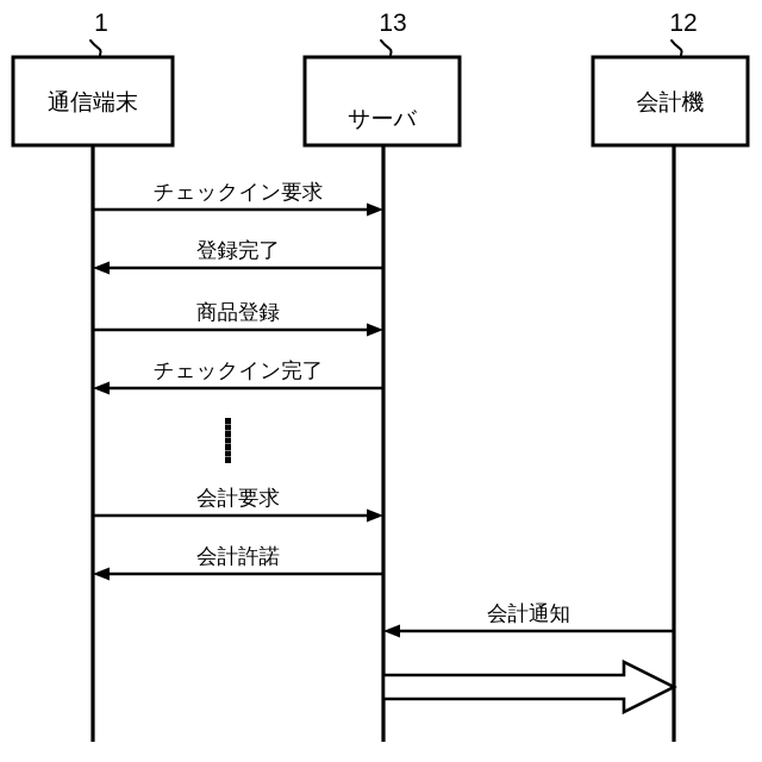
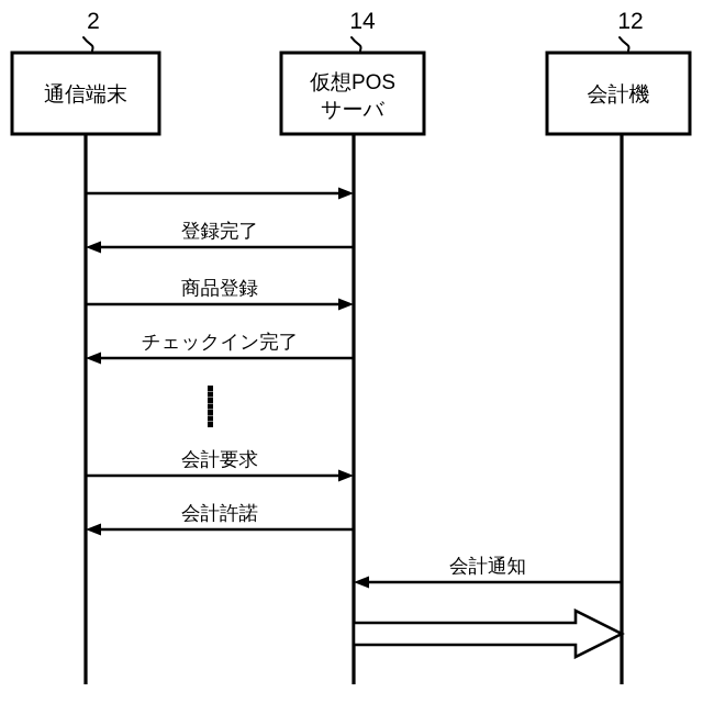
- 1
+ 2
  通信端末
- 13
+ 14
+ 仮想POS
  サーバ
  12
  会計機
- チェックイン要求
  登録完了
  商品登録
  チェックイン完了
  会計要求
  会計許諾
  会計通知
